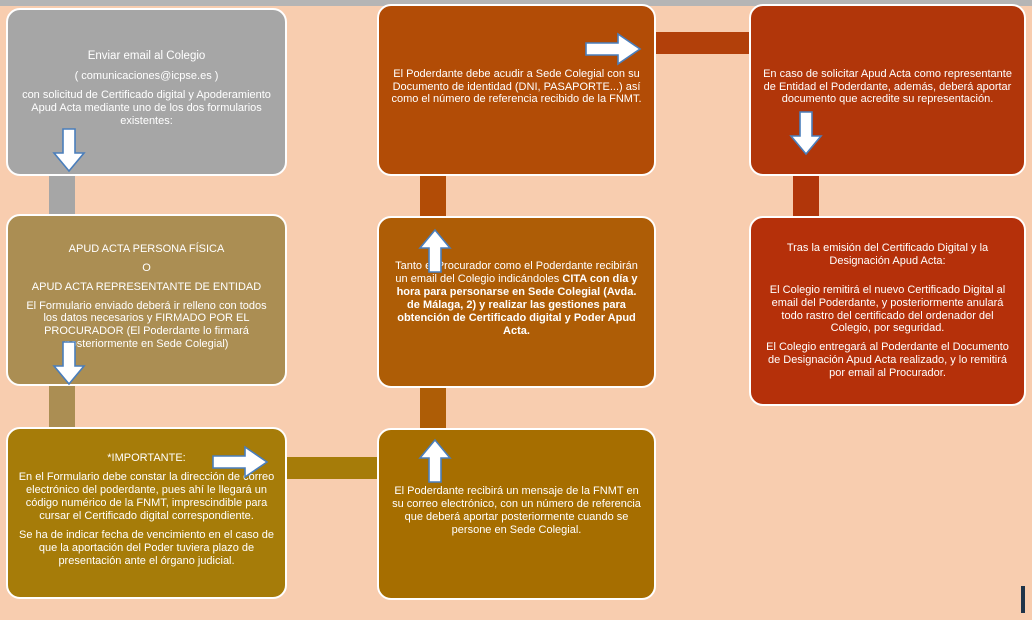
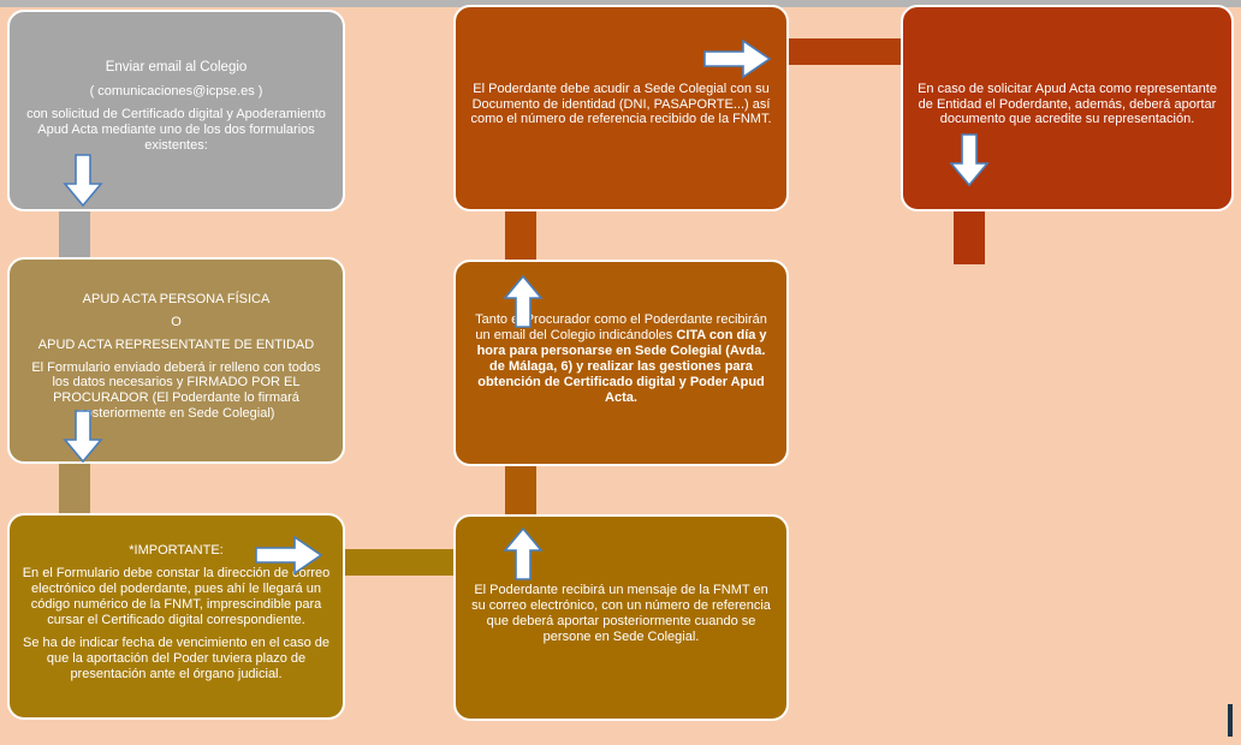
  Enviar email al Colegio
  ( comunicaciones@icpse.es )
  con solicitud de Certificado digital y Apoderamiento Apud Acta mediante uno de los dos formularios existentes:
  APUD ACTA PERSONA FÍSICA
  O
  APUD ACTA REPRESENTANTE DE ENTIDAD
  El Formulario enviado deberá ir relleno con todos los datos necesarios y FIRMADO POR EL PROCURADOR (El Poderdante lo firmará steriormente en Sede Colegial)
  *IMPORTANTE:
  En el Formulario debe constar la dirección deorreo electrónico del poderdante, pues ahí le llegará un código numérico de la FNMT, imprescindible para cursar el Certificado digital correspondiente.
  Se ha de indicar fecha de vencimiento en el caso de que la aportación del Poder tuviera plazo de presentación ante el órgano judicial.
  El Poderdante debe acudir a Sede Colegial con su Documento de identidad (DNI, PASAPORTE...) así como el número de referencia recibido de la FNMT.
- Tanto erocurador como el Poderdante recibirán un email del Colegio indicándoles CITA con día y hora para personarse en Sede Colegial (Avda. de Málaga, 2) y realizar las gestiones para obtención de Certificado digital y Poder Apud Acta.
+ Tanto erocurador como el Poderdante recibirán un email del Colegio indicándoles CITA con día y hora para personarse en Sede Colegial (Avda. de Málaga, 6) y realizar las gestiones para obtención de Certificado digital y Poder Apud Acta.
  El Poderdante recibirá un mensaje de la FNMT en su correo electrónico, con un número de referencia que deberá aportar posteriormente cuando se persone en Sede Colegial.
  En caso de solicitar Apud Acta como representante de Entidad el Poderdante, además, deberá aportar documento que acredite su representación.
- Tras la emisión del Certificado Digital y la Designación Apud Acta:
- El Colegio remitirá el nuevo Certificado Digital al email del Poderdante, y posteriormente anulará todo rastro del certificado del ordenador del Colegio, por seguridad.
- El Colegio entregará al Poderdante el Documento de Designación Apud Acta realizado, y lo remitirá por email al Procurador.
